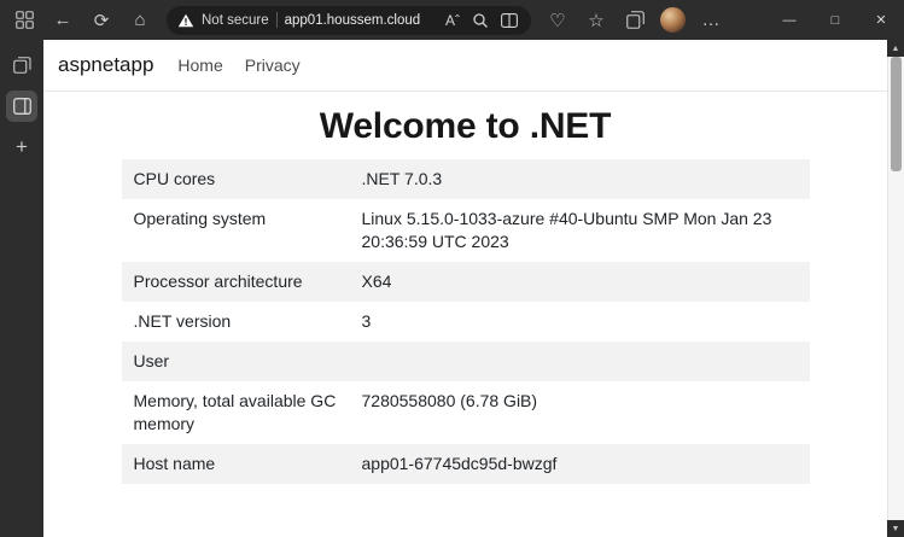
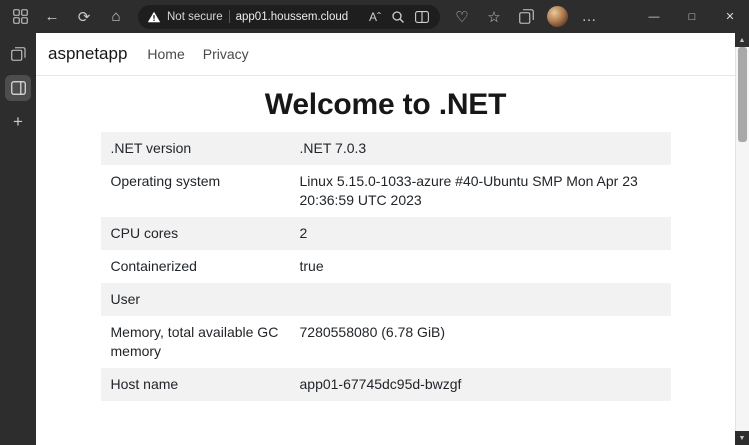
  ←
  ⟳
  ⌂
  Not secure
  app01.houssem.cloud
  Aˆ
  ♡
  ☆
  …
  —
  □
  ✕
  +
  aspnetapp
  Home
  Privacy
  Welcome to .NET
- CPU cores
+ .NET version
  .NET 7.0.3
  Operating system
- Linux 5.15.0-1033-azure #40-Ubuntu SMP Mon Jan 23 20:36:59 UTC 2023
+ Linux 5.15.0-1033-azure #40-Ubuntu SMP Mon Apr 23 20:36:59 UTC 2023
- Processor architecture
- X64
- .NET version
+ CPU cores
- 3
+ 2
+ Containerized
+ true
  User
  Memory, total available GC memory
  7280558080 (6.78 GiB)
  Host name
  app01-67745dc95d-bwzgf
